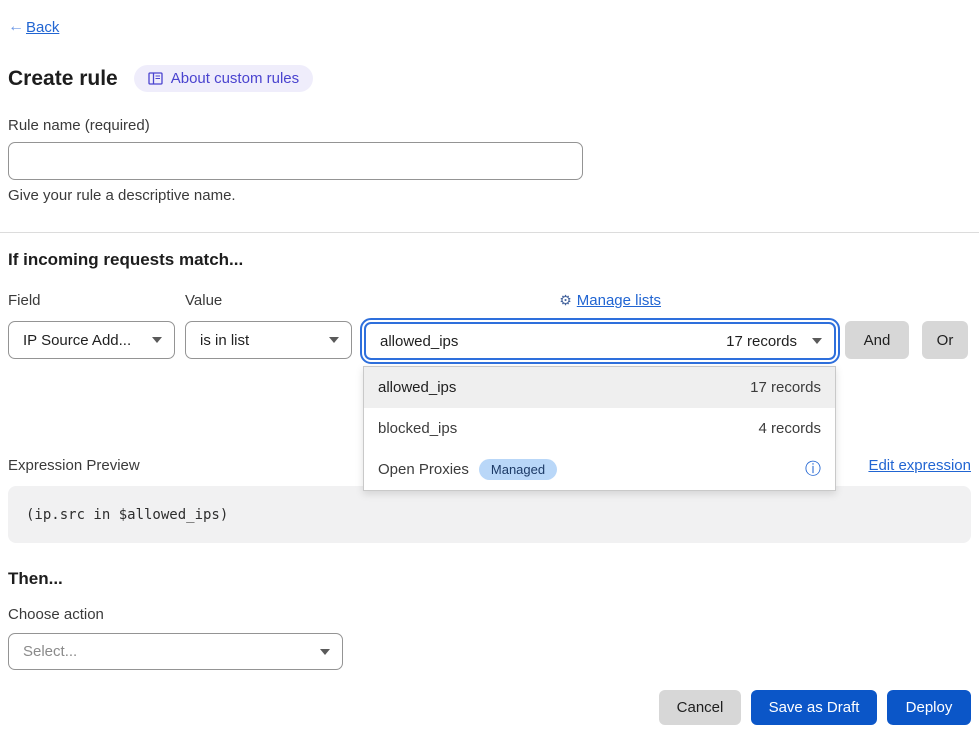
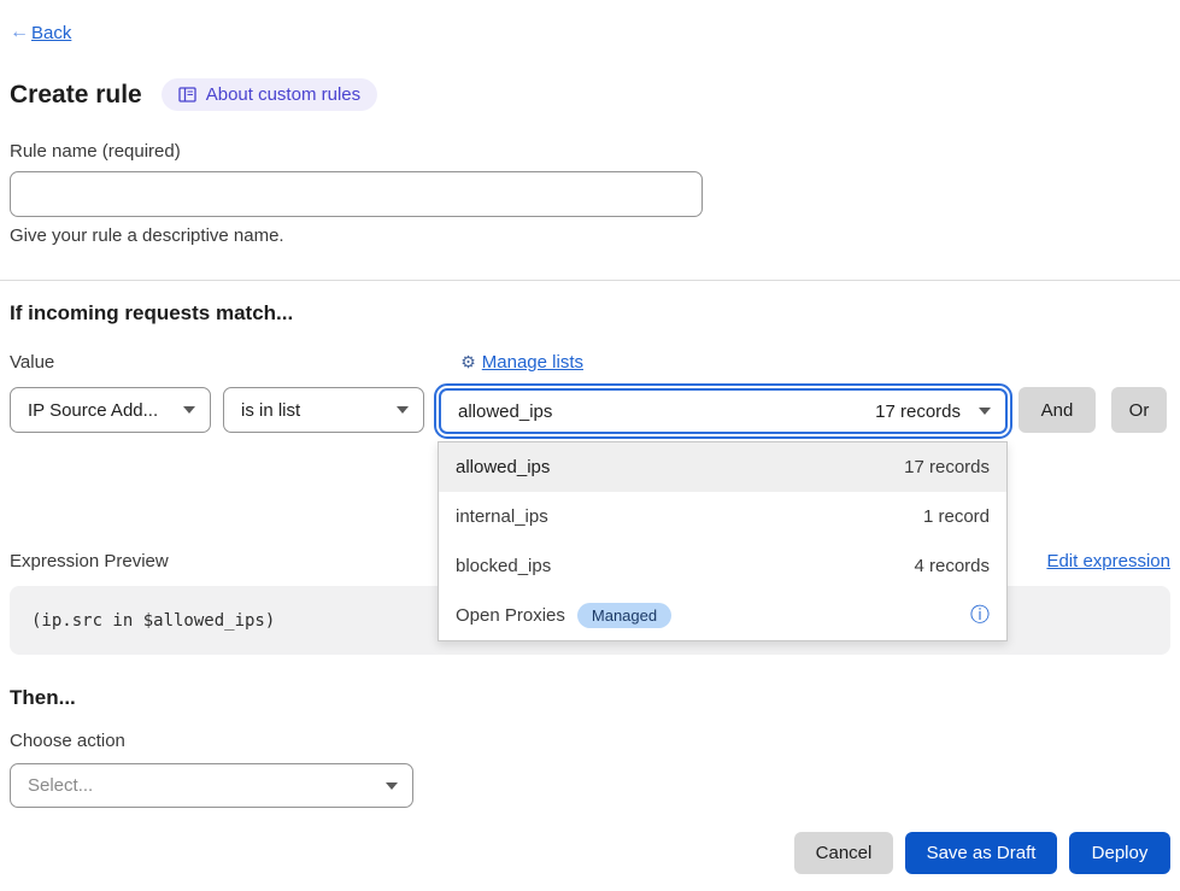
  ←
  Back
  Create rule
  About custom rules
  Rule name (required)
  Give your rule a descriptive name.
  If incoming requests match...
- Field
  Value
  ⚙
  Manage lists
  IP Source Add...
  is in list
  allowed_ips
  17 records
  And
  Or
  allowed_ips
  17 records
+ internal_ips
+ 1 record
  blocked_ips
  4 records
  Open Proxies
  Managed
  ⓘ
  Expression Preview
  Edit expression
  (ip.src in $allowed_ips)
  Then...
  Choose action
  Select...
  Cancel
  Save as Draft
  Deploy
